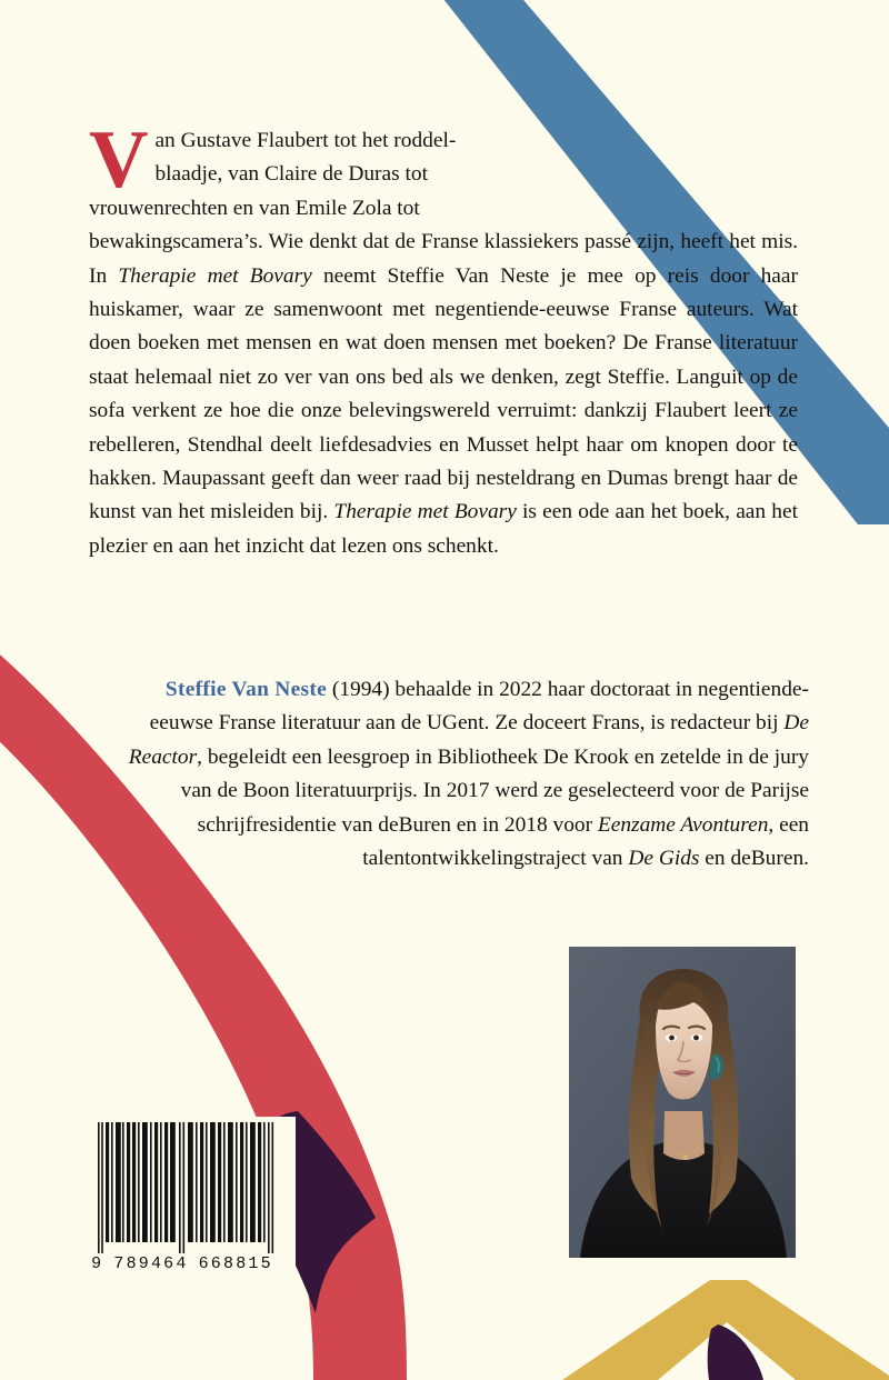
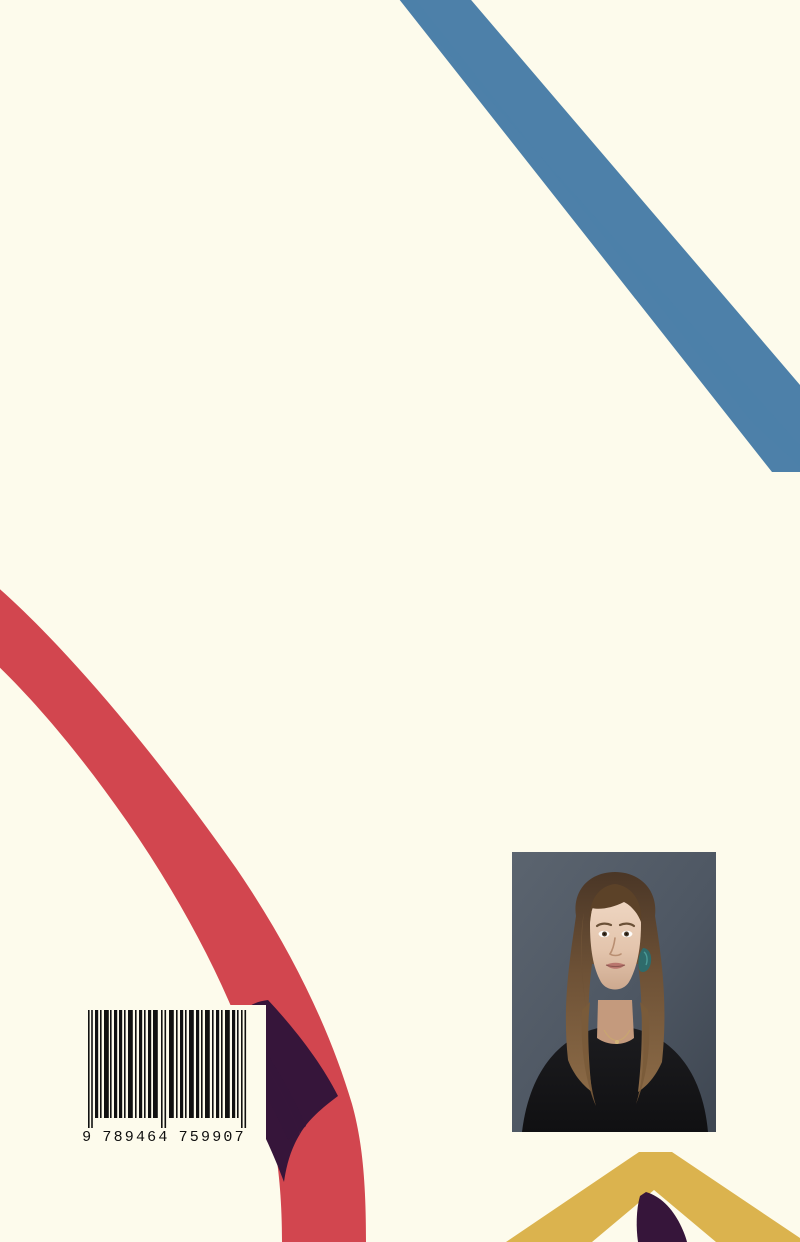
- V
- an Gustave Flaubert tot het roddel-
- blaadje, van Claire de Duras tot
- vrouwenrechten en van Emile Zola tot
- bewakingscamera’s. Wie denkt dat de Franse klassiekers passé zijn, heeft het mis. In Therapie met Bovary neemt Steffie Van Neste je mee op reis door haar huiskamer, waar ze samenwoont met negentiende-eeuwse Franse auteurs. Wat doen boeken met mensen en wat doen mensen met boeken? De Franse literatuur staat helemaal niet zo ver van ons bed als we denken, zegt Steffie. Languit op de sofa verkent ze hoe die onze belevingswereld verruimt: dankzij Flaubert leert ze rebelleren, Stendhal deelt liefdesadvies en Musset helpt haar om knopen door te hakken. Maupassant geeft dan weer raad bij nesteldrang en Dumas brengt haar de kunst van het misleiden bij. Therapie met Bovary is een ode aan het boek, aan het plezier en aan het inzicht dat lezen ons schenkt.
- Steffie Van Neste (1994) behaalde in 2022 haar doctoraat in negentiende-eeuwse Franse literatuur aan de UGent. Ze doceert Frans, is redacteur bij De Reactor, begeleidt een leesgroep in Bibliotheek De Krook en zetelde in de jury van de Boon literatuurprijs. In 2017 werd ze geselecteerd voor de Parijse schrijfresidentie van deBuren en in 2018 voor Eenzame Avonturen, een talentontwikkelingstraject van De Gids en deBuren.
- 9 789464 668815
+ 9 789464 759907
